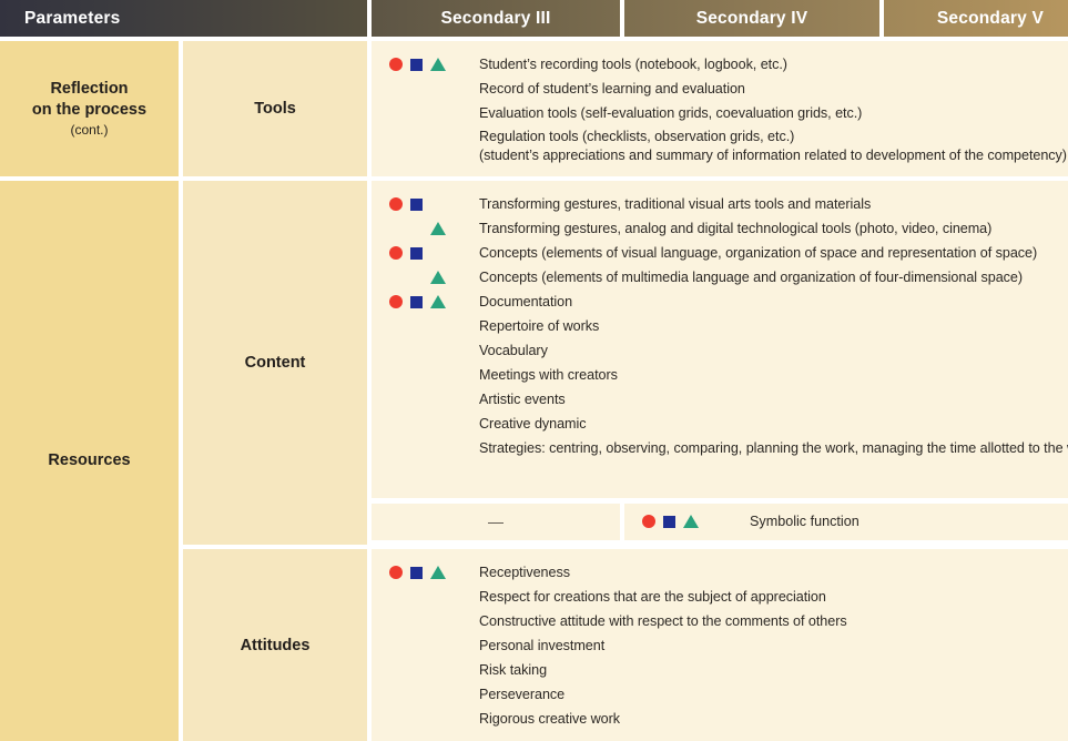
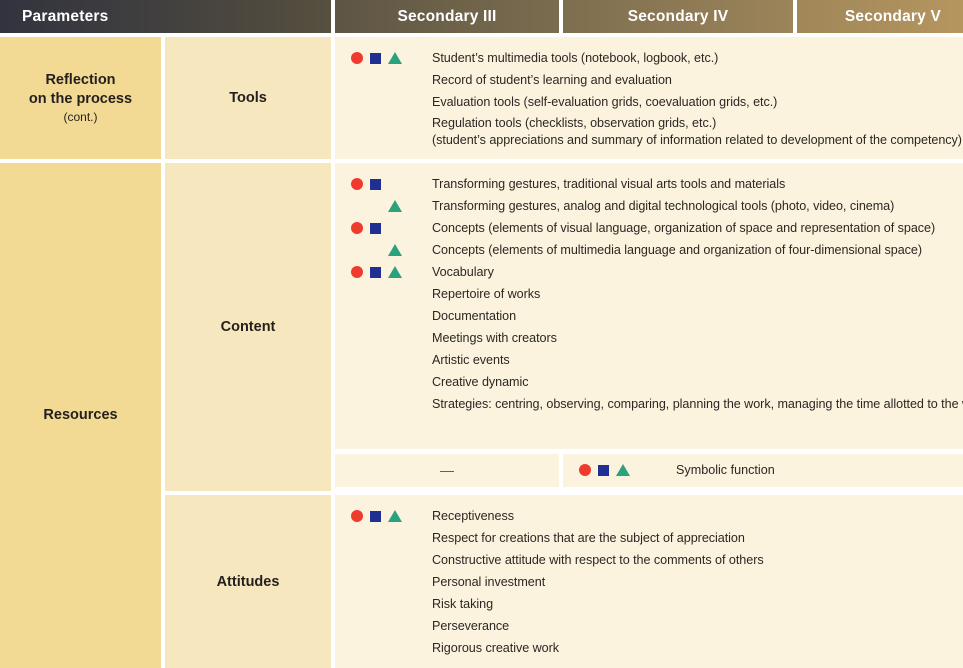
  Parameters
  Secondary III
  Secondary IV
  Secondary V
  Reflection
  on the process
  (cont.)
  Resources
  Tools
  Content
  Attitudes
- Student’s recording tools (notebook, logbook, etc.)
+ Student’s multimedia tools (notebook, logbook, etc.)
  Record of student’s learning and evaluation
  Evaluation tools (self-evaluation grids, coevaluation grids, etc.)
  Regulation tools (checklists, observation grids, etc.)
  (student’s appreciations and summary of information related to development of the competency)
  Transforming gestures, traditional visual arts tools and materials
  Transforming gestures, analog and digital technological tools (photo, video, cinema)
  Concepts (elements of visual language, organization of space and representation of space)
  Concepts (elements of multimedia language and organization of four-dimensional space)
- Documentation
+ Vocabulary
  Repertoire of works
- Vocabulary
+ Documentation
  Meetings with creators
  Artistic events
  Creative dynamic
  Strategies: centring, observing, comparing, planning the work, managing the time allotted to the
  —
  Symbolic function
  Receptiveness
  Respect for creations that are the subject of appreciation
  Constructive attitude with respect to the comments of others
  Personal investment
  Risk taking
  Perseverance
  Rigorous creative work
